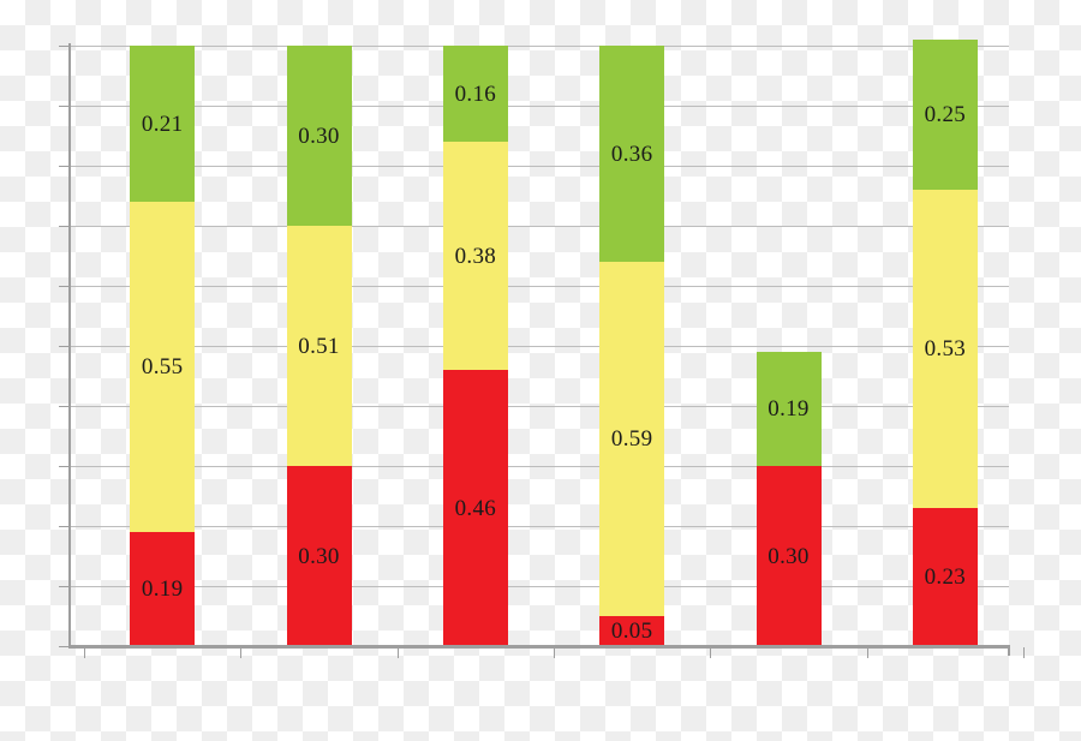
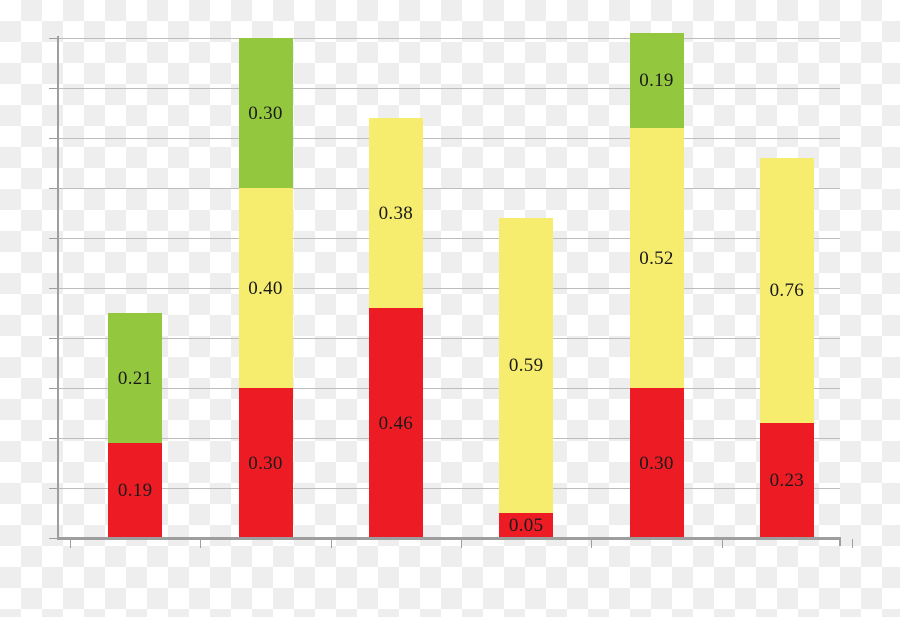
  0.21
- 0.55
  0.19
  0.30
- 0.51
+ 0.40
  0.30
- 0.16
  0.38
  0.46
- 0.36
  0.59
  0.05
  0.19
+ 0.52
  0.30
- 0.25
- 0.53
+ 0.76
  0.23
